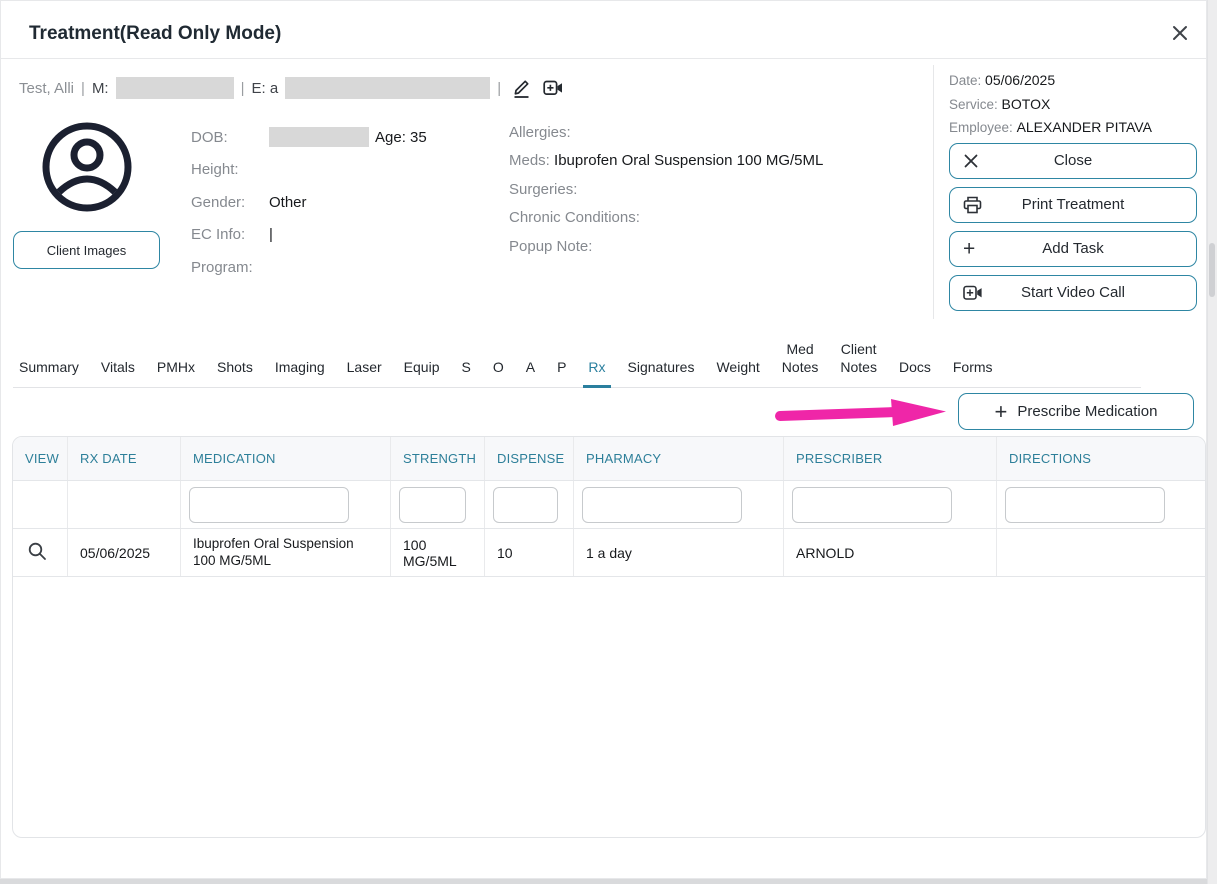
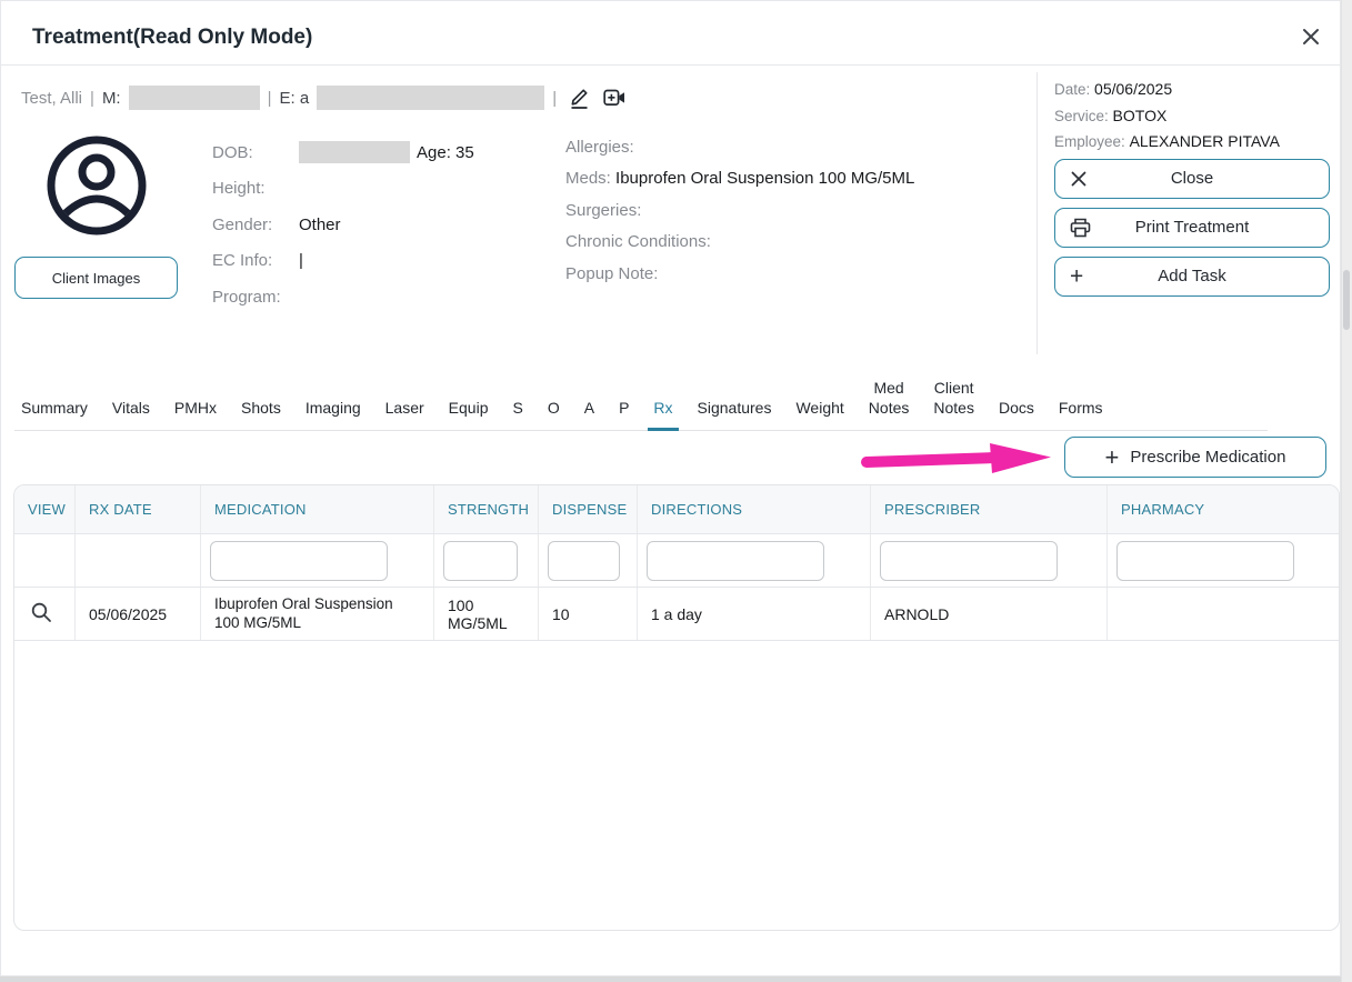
  Treatment(Read Only Mode)
  Test, Alli
  |
  M:
  |
  E: a
  |
  Client Images
  DOB:
  Age: 35
  Height:
  Gender:
  Other
  EC Info:
  |
  Program:
  Allergies:
  Meds: Ibuprofen Oral Suspension 100 MG/5ML
  Surgeries:
  Chronic Conditions:
  Popup Note:
  Date: 05/06/2025
  Service: BOTOX
  Employee: ALEXANDER PITAVA
  Close
  Print Treatment
  +
  Add Task
- Start Video Call
  Summary
  Vitals
  PMHx
  Shots
  Imaging
  Laser
  Equip
  S
  O
  A
  P
  Rx
  Signatures
  Weight
  Med
  Notes
  Client
  Notes
  Docs
  Forms
  +
  Prescribe Medication
  VIEW
  RX DATE
  MEDICATION
  STRENGTH
  DISPENSE
- PHARMACY
+ DIRECTIONS
  PRESCRIBER
- DIRECTIONS
+ PHARMACY
  05/06/2025
  Ibuprofen Oral Suspension 100 MG/5ML
  100 MG/5ML
  10
  1 a day
  ARNOLD
